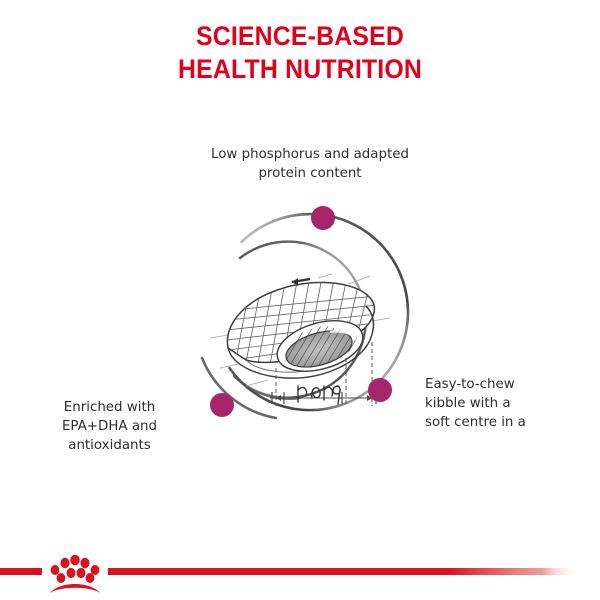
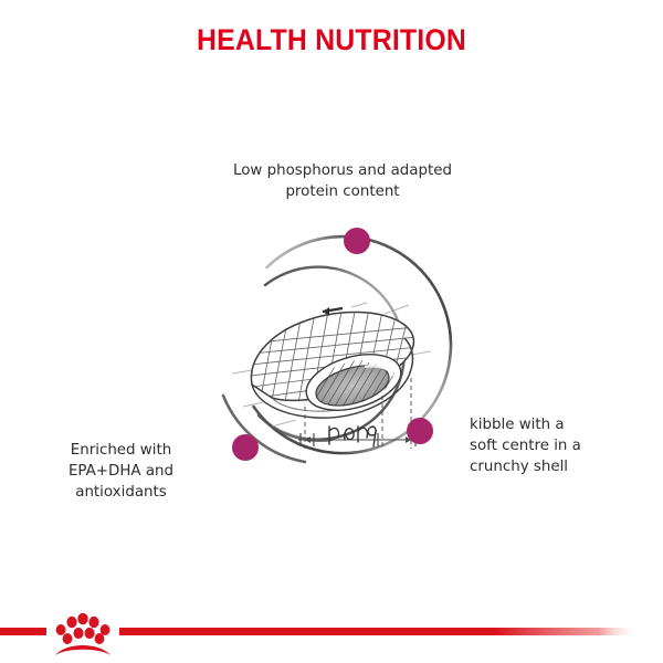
- SCIENCE-BASED
  HEALTH NUTRITION
  Low phosphorus and adapted
  protein content
- Easy-to-chew
  kibble with a
  soft centre in a
+ crunchy shell
  Enriched with
  EPA+DHA and
  antioxidants
